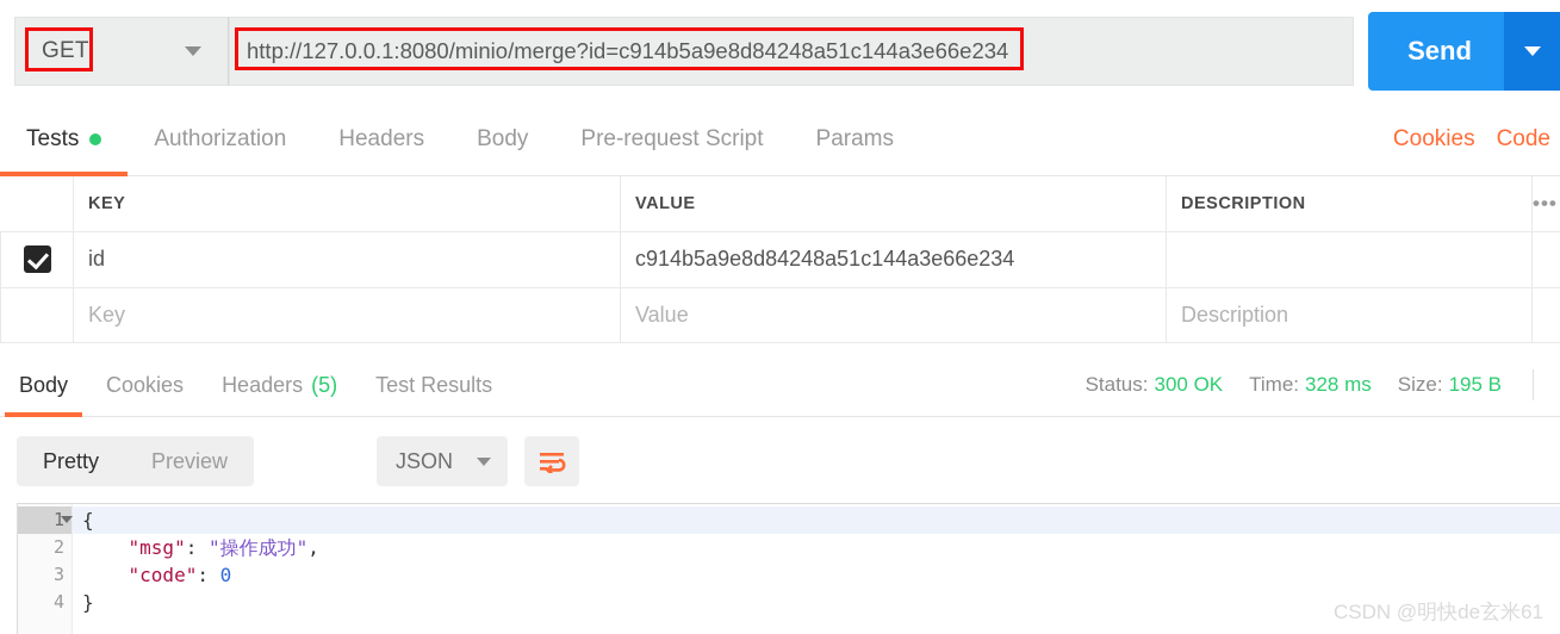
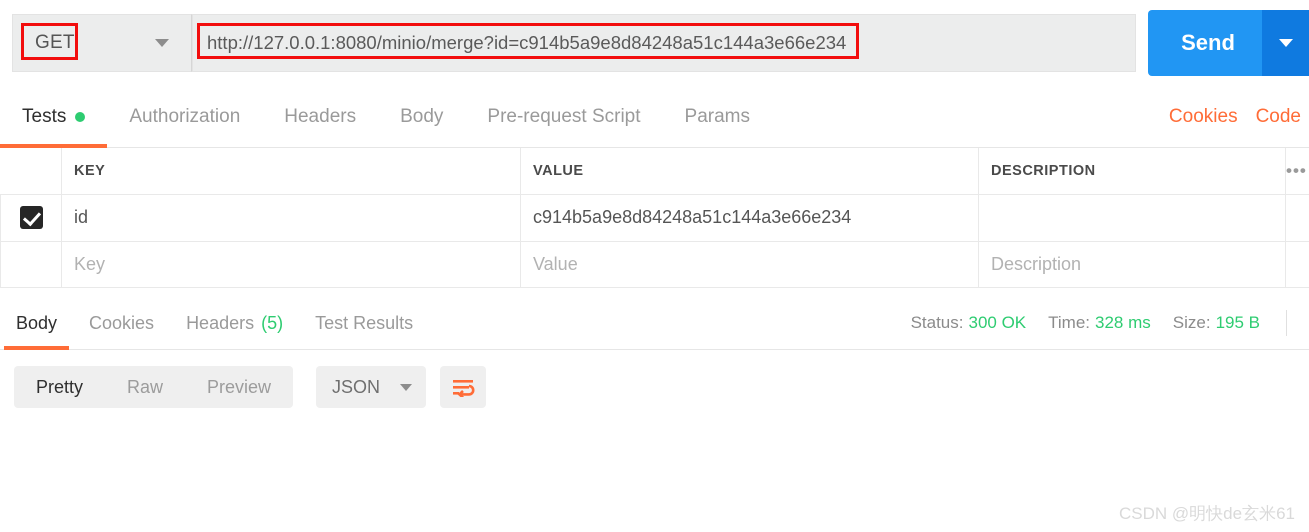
  GET
  http://127.0.0.1:8080/minio/merge?id=c914b5a9e8d84248a51c144a3e66e234
  Send
  Tests
  Authorization
  Headers
  Body
  Pre-request Script
  Params
  Cookies
  Code
  	KEY	VALUE	DESCRIPTION	•••
  	id	c914b5a9e8d84248a51c144a3e66e234
  	Key	Value	Description
  Body
  Cookies
  Headers
  (5)
  Test Results
  Status: 300 OK
  Time: 328 ms
  Size: 195 B
  Pretty
+ Raw
  Preview
  JSON
- 1
- 2
- 3
- 4
- {
- "msg": "操作成功",
- "code": 0
- }
  CSDN @明快de玄米61
